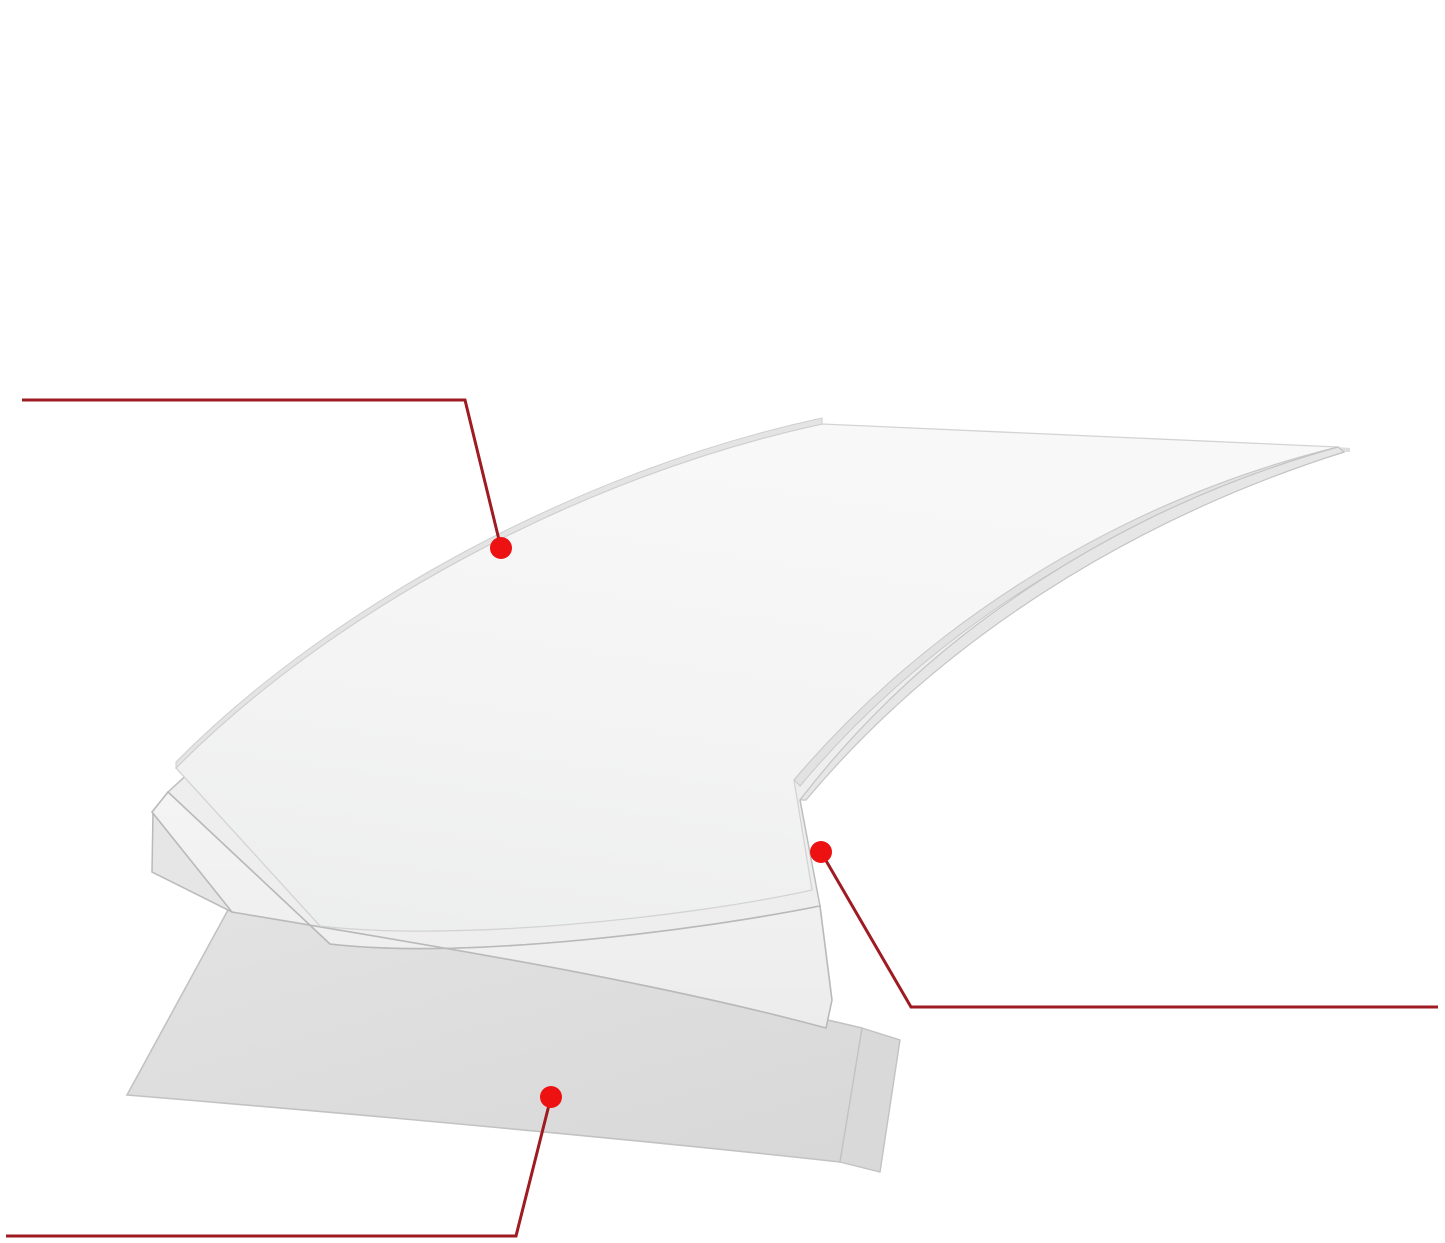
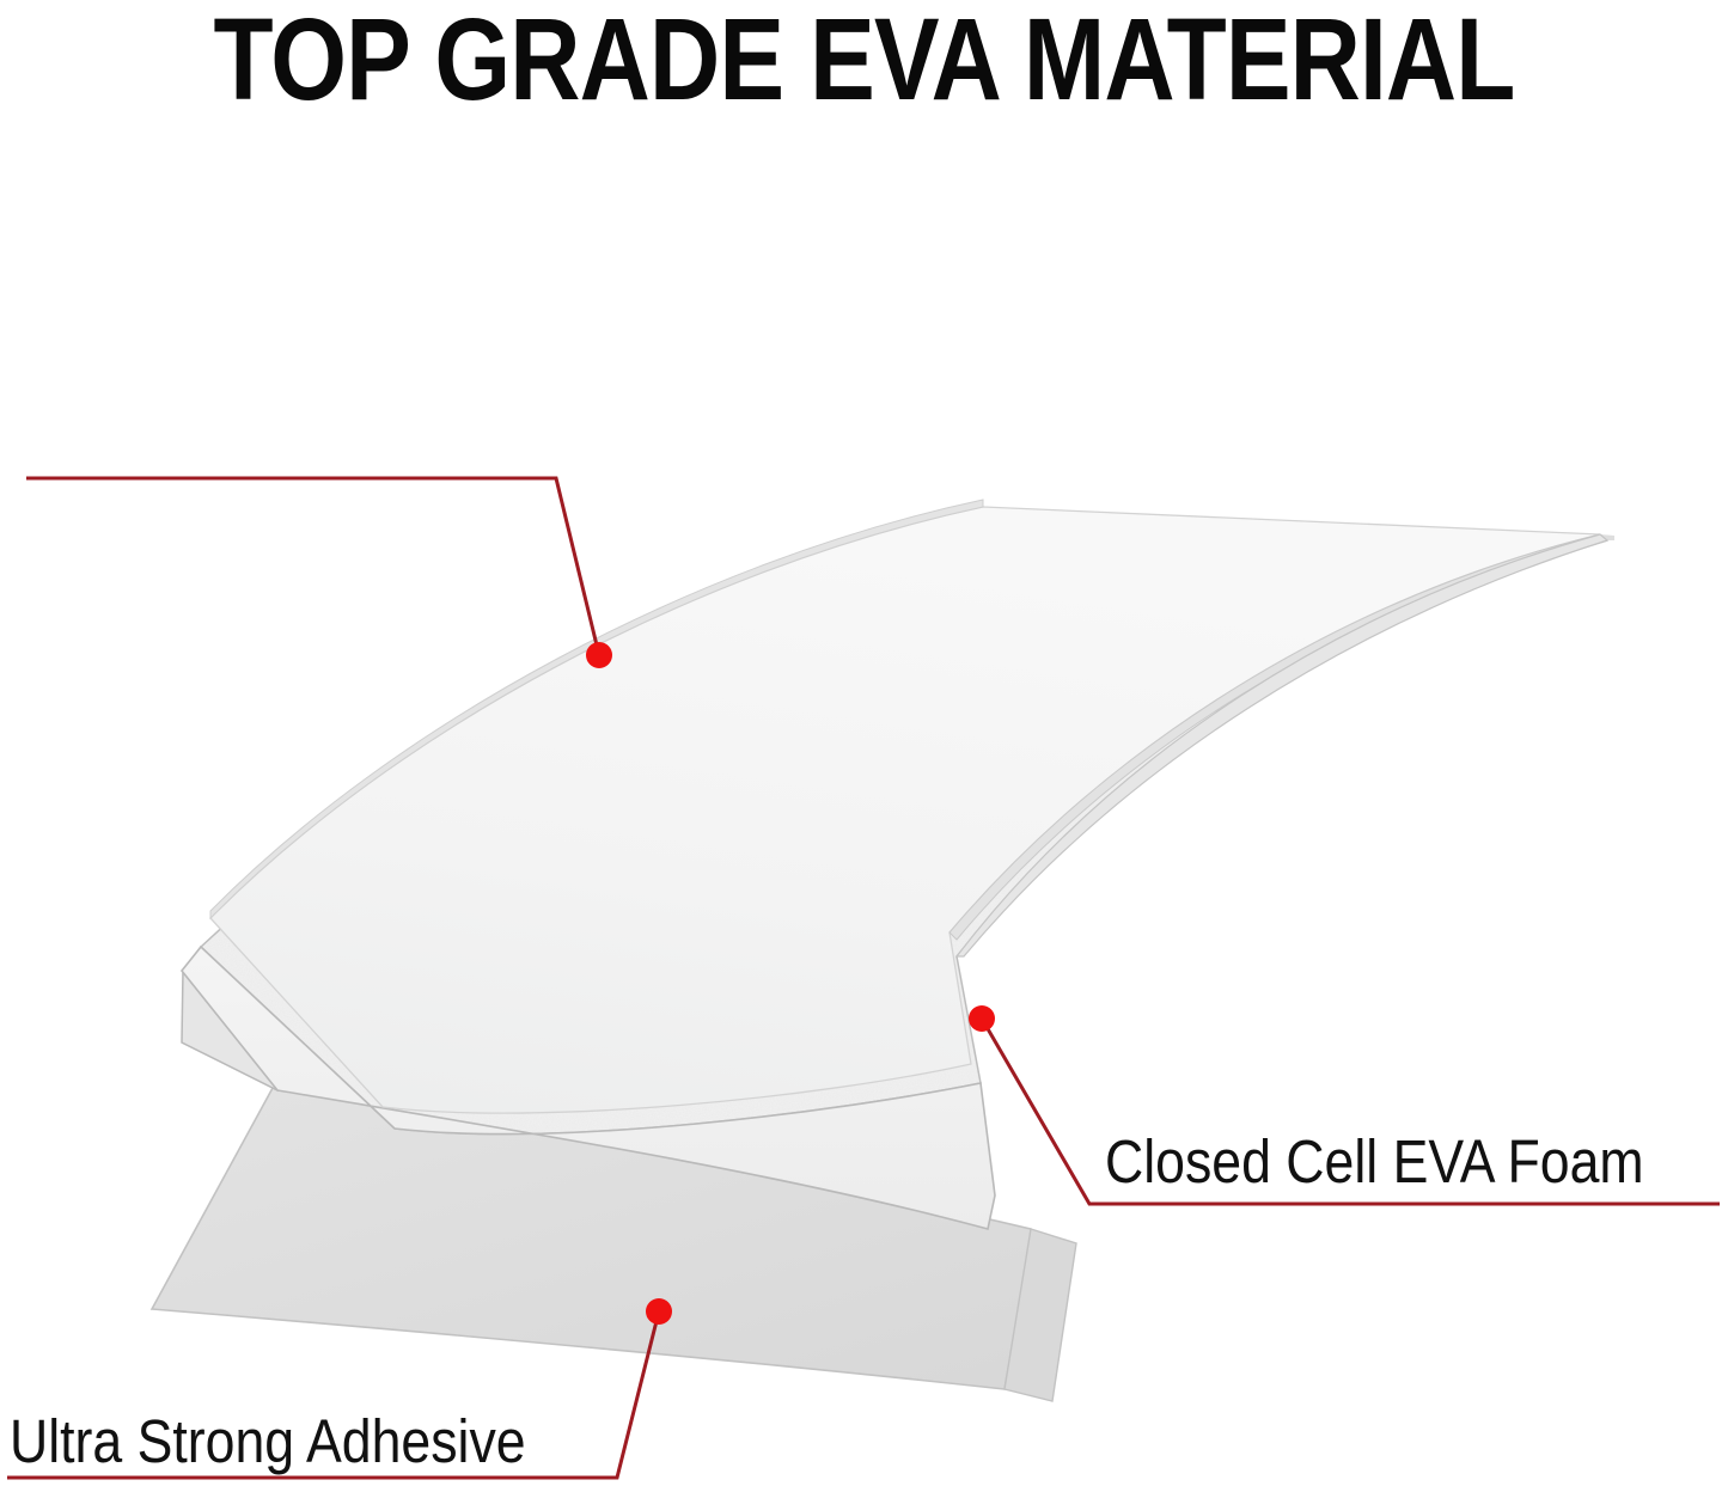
+ TOP GRADE EVA MATERIAL
+ Closed Cell EVA Foam
+ Ultra Strong Adhesive
